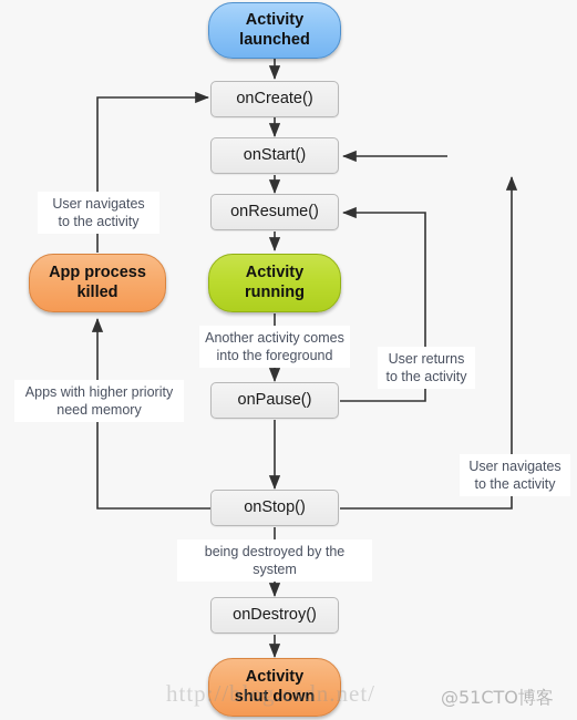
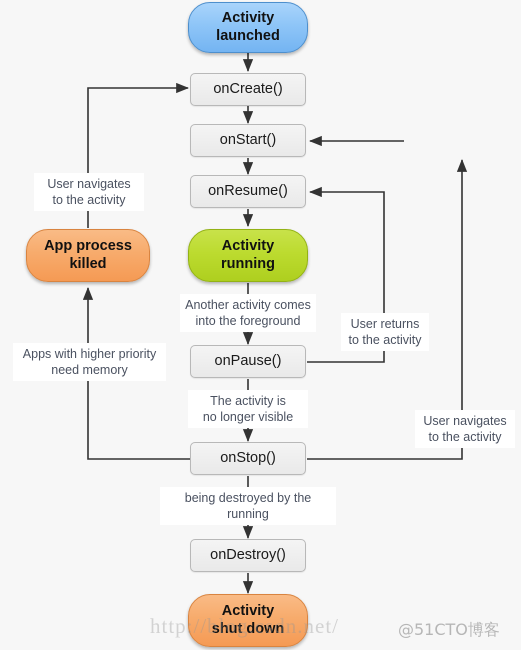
  Activity
  launched
  onCreate()
  onStart()
  onResume()
  Activity
  running
  App process
  killed
  onPause()
  onStop()
  onDestroy()
  Activity
  shut down
  User navigates
  to the activity
  Another activity comes
  into the foreground
  User returns
  to the activity
  Apps with higher priority
  need memory
+ The activity is
+ no longer visible
  User navigates
  to the activity
- being destroyed by the system
+ being destroyed by the running
  http://blog.csdn.net/
  @51CTO博客
